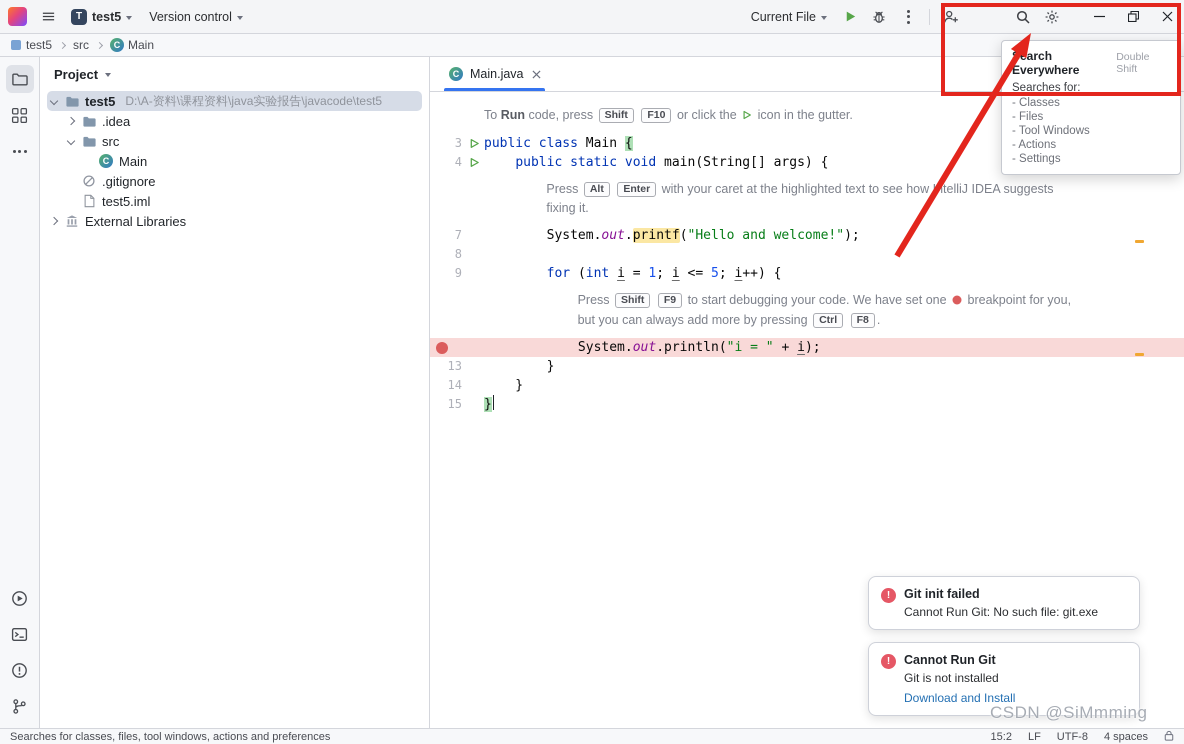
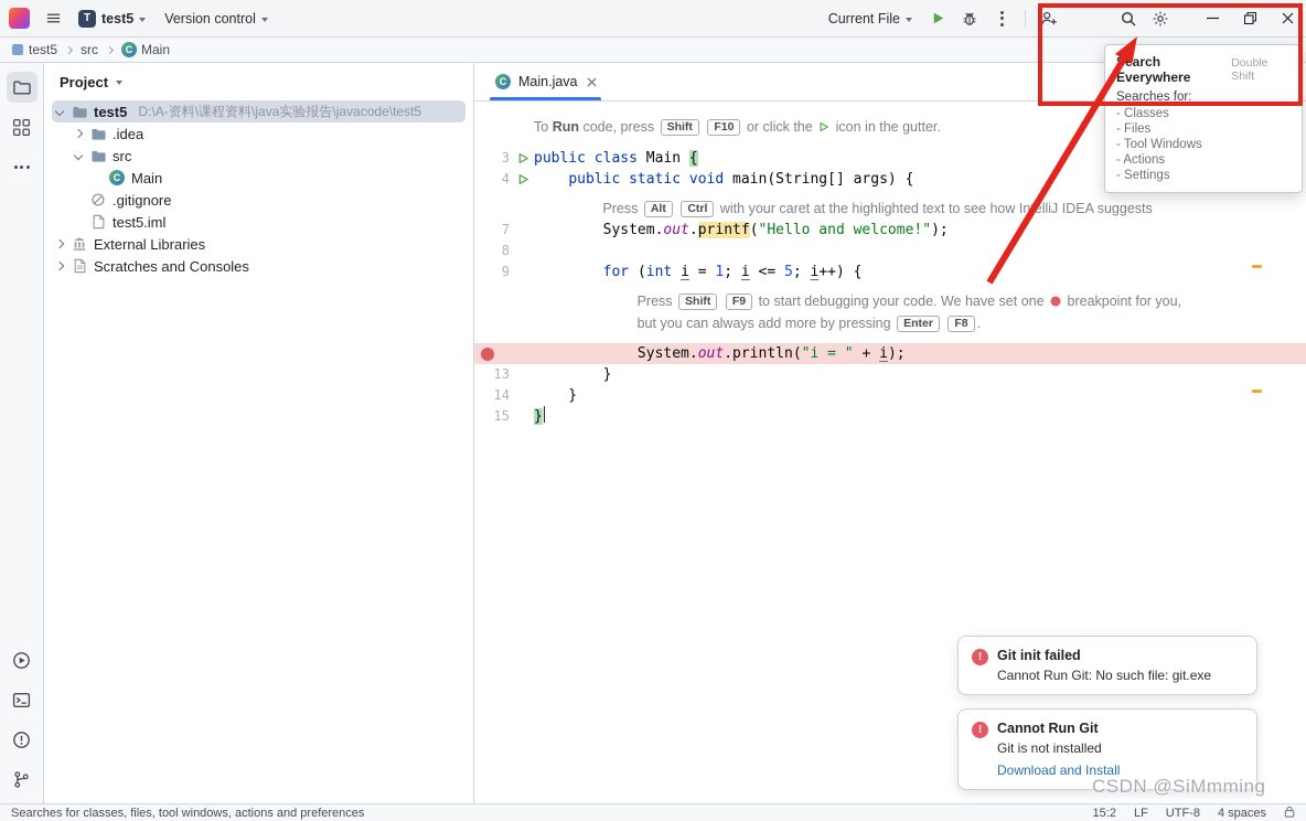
  T
  test5
  Version control
  Current File
  test5
  src
  C
  Main
  Project
  test5
  D:\A-资料\课程资料\java实验报告\javacode\test5
  .idea
  src
  C
  Main
  .gitignore
  test5.iml
  External Libraries
+ Scratches and Consoles
  C
  Main.java
  To Run code, press Shift F10 or click the icon in the gutter.
  3
  public class Main {
  4
  public static void main(String[] args) {
- Press Alt Enter with your caret at the highlighted text to see howtelliJ IDEA suggests
+ Press Alt Ctrl with your caret at the highlighted text to see how InelliJ IDEA suggests
- fixing it.
  7
  System.out.printf("Hello and welcome!");
  8
  9
  for (int i = 1; i <= 5; i++) {
  Press Shift F9 to start debugging your code. We have set one breakpoint for you,
- but you can always add more by pressing Ctrl F8 .
+ but you can always add more by pressing Enter F8 .
  System.out.println("i = " + i);
  13
  }
  14
  }
  15
  }
  Searches for classes, files, tool windows, actions and preferences
  15:2
  LF
  UTF-8
  4 spaces
  arch Everywhere
  Double Shift
  Searches for:
  - Classes
  - Files
  - Tool Windows
  - Actions
  - Settings
  !
  Git init failed
  Cannot Run Git: No such file: git.exe
  !
  Cannot Run Git
  Git is not installed
  Download and Install
  CSDN @SiMmming
